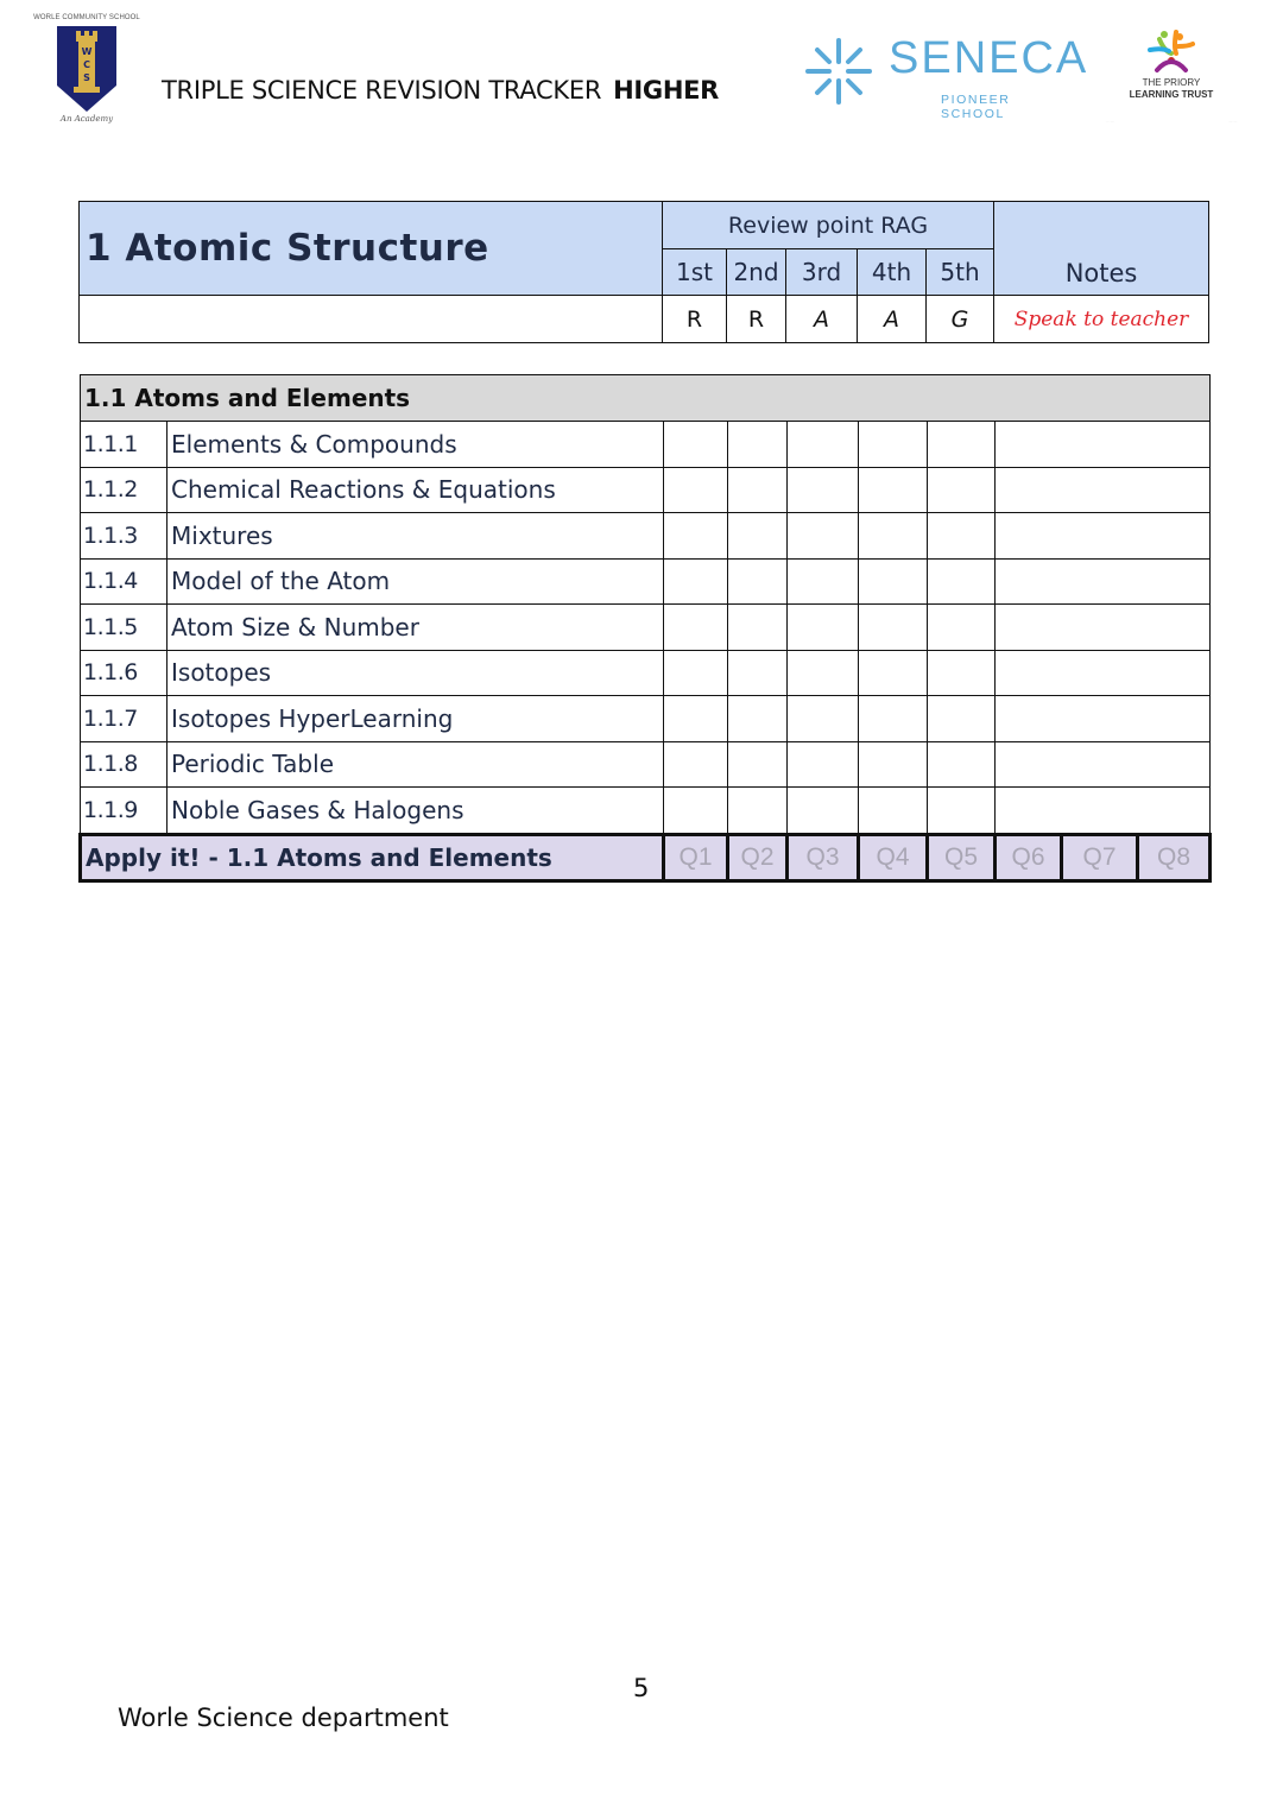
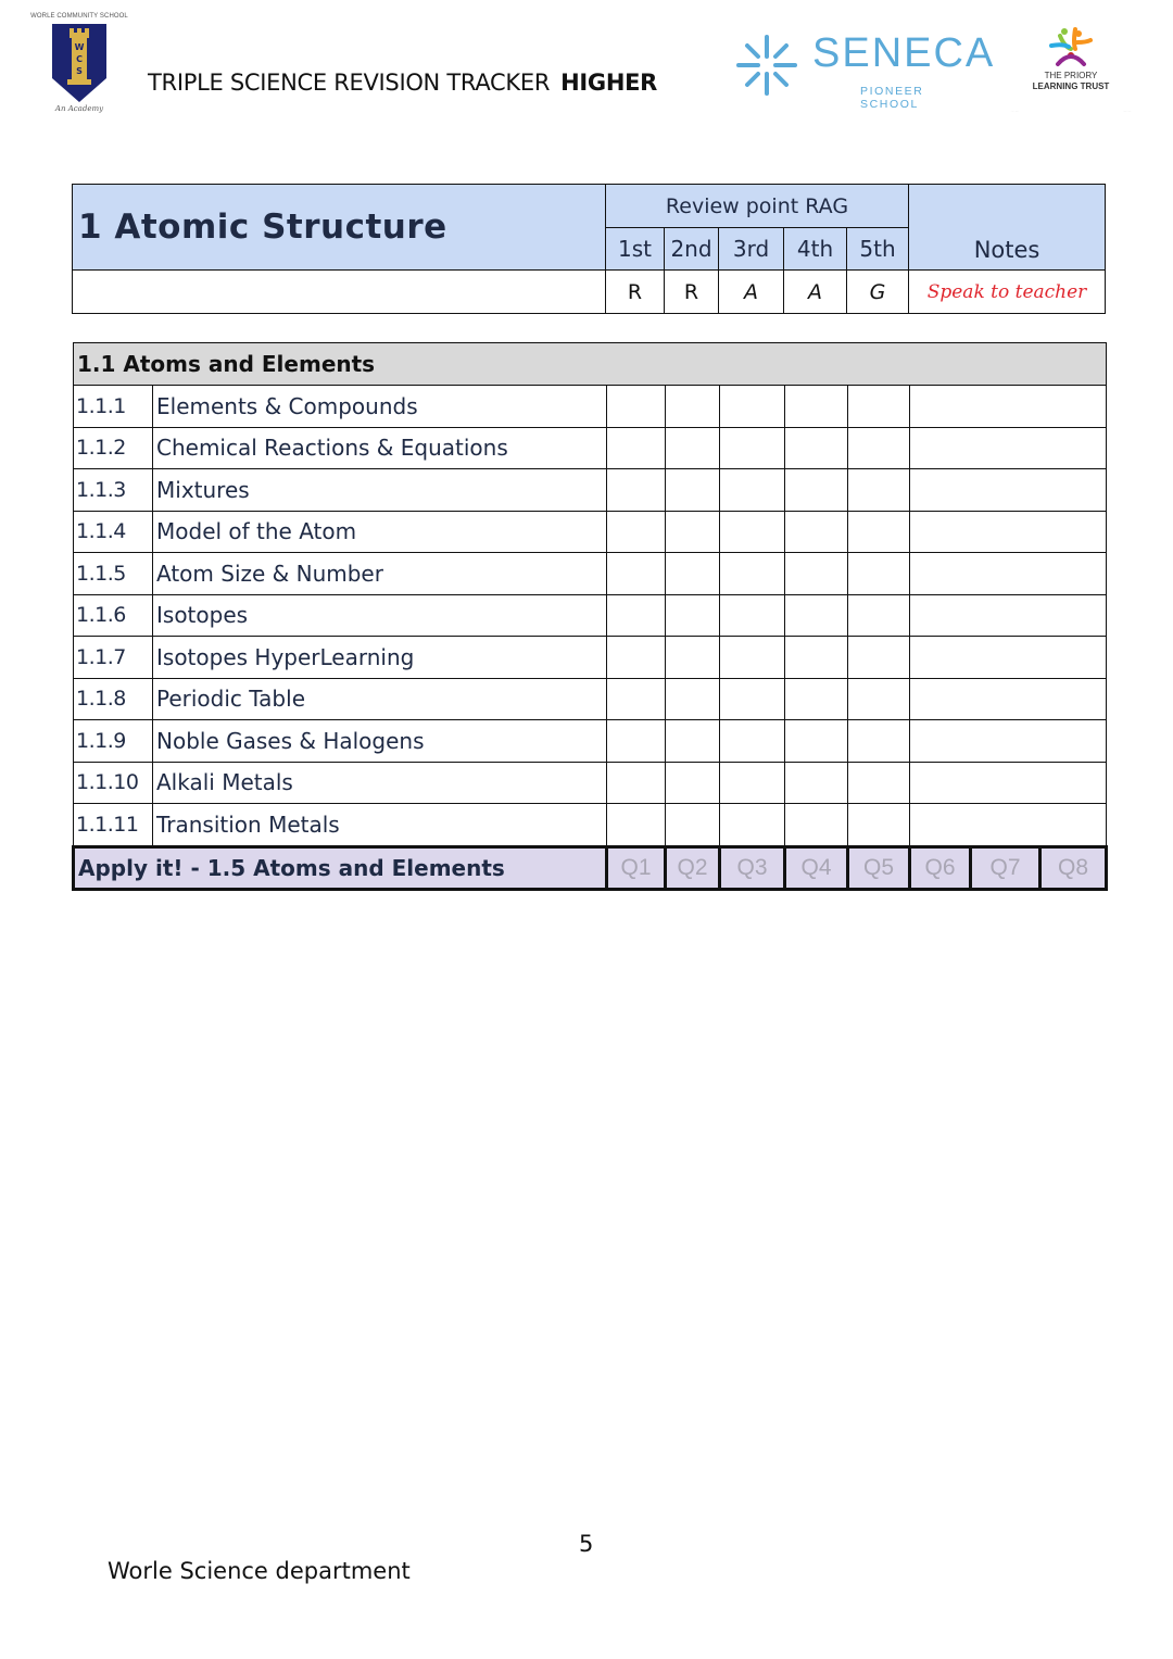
  W
  C
  S
  An Academy
  TRIPLE SCIENCE REVISION TRACKER HIGHER
  SENECA
  PIONEER SCHOOL
  THE PRIORY
  LEARNING TRUST
  1 Atomic Structure	Review point RAG	Notes
  1st	2nd	3rd	4th	5th
  	R	R	A	A	G	Speak to teacher
  1.1 Atoms and Elements
  1.1.1	Elements & Compounds
  1.1.2	Chemical Reactions & Equations
  1.1.3	Mixtures
  1.1.4	Model of the Atom
  1.1.5	Atom Size & Number
  1.1.6	Isotopes
  1.1.7	Isotopes HyperLearning
  1.1.8	Periodic Table
  1.1.9	Noble Gases & Halogens
+ 1.1.10	Alkali Metals
+ 1.1.11	Transition Metals
- Apply it! - 1.1 Atoms and Elements	Q1	Q2	Q3	Q4	Q5	Q6	Q7	Q8
+ Apply it! - 1.5 Atoms and Elements	Q1	Q2	Q3	Q4	Q5	Q6	Q7	Q8
  5
  Worle Science department
